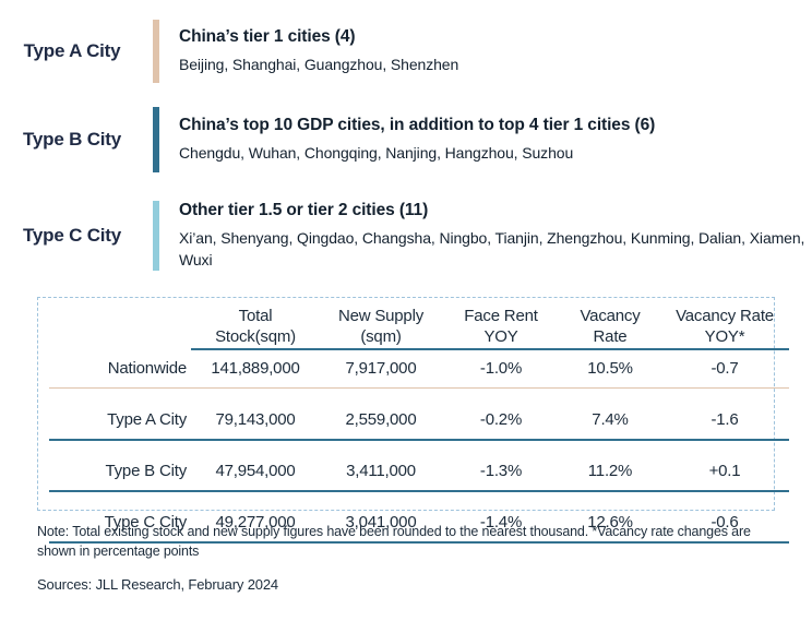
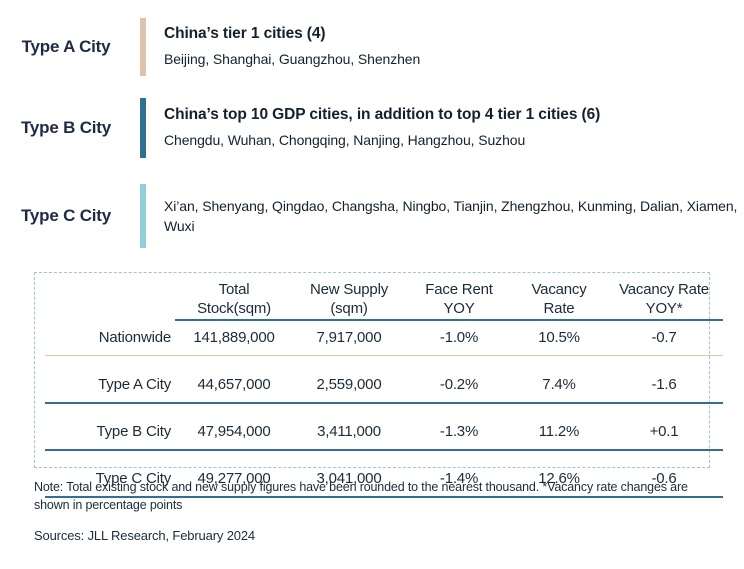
  Type A City
  China’s tier 1 cities (4)
  Beijing, Shanghai, Guangzhou, Shenzhen
  Type B City
  China’s top 10 GDP cities, in addition to top 4 tier 1 cities (6)
  Chengdu, Wuhan, Chongqing, Nanjing, Hangzhou, Suzhou
  Type C City
- Other tier 1.5 or tier 2 cities (11)
  Xi’an, Shenyang, Qingdao, Changsha, Ningbo, Tianjin, Zhengzhou, Kunming, Dalian, Xiamen, Wuxi
  	Total Stock(sqm)	New Supply (sqm)	Face Rent YOY	Vacancy Rate	Vacancy Rate YOY*
  Nationwide	141,889,000	7,917,000	-1.0%	10.5%	-0.7
- Type A City	79,143,000	2,559,000	-0.2%	7.4%	-1.6
+ Type A City	44,657,000	2,559,000	-0.2%	7.4%	-1.6
  Type B City	47,954,000	3,411,000	-1.3%	11.2%	+0.1
  Type C City	49,277,000	3,041,000	-1.4%	12.6%	-0.6
  Note: Total existing stock and new supply figures have been rounded to the nearest thousand. *Vacancy rate changes are shown in percentage points
  Sources: JLL Research, February 2024
